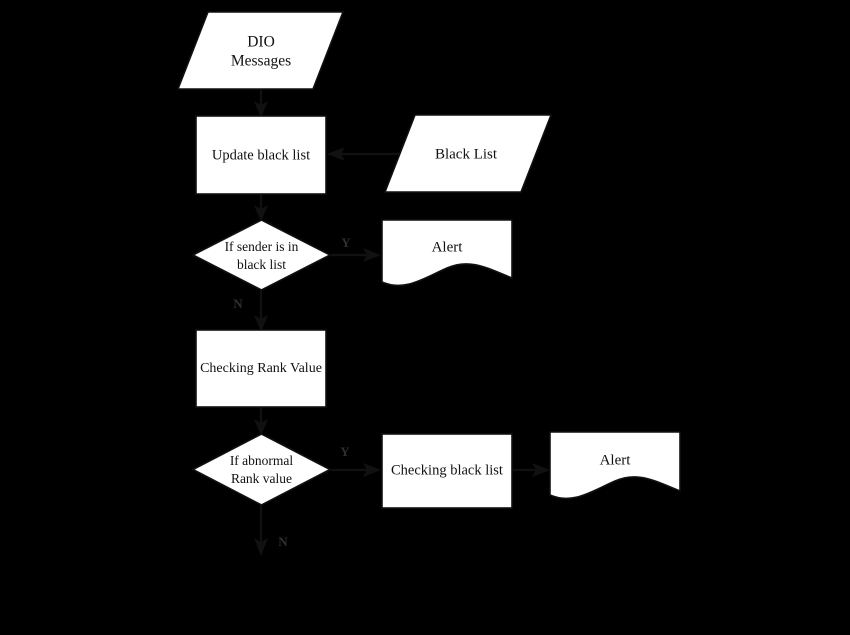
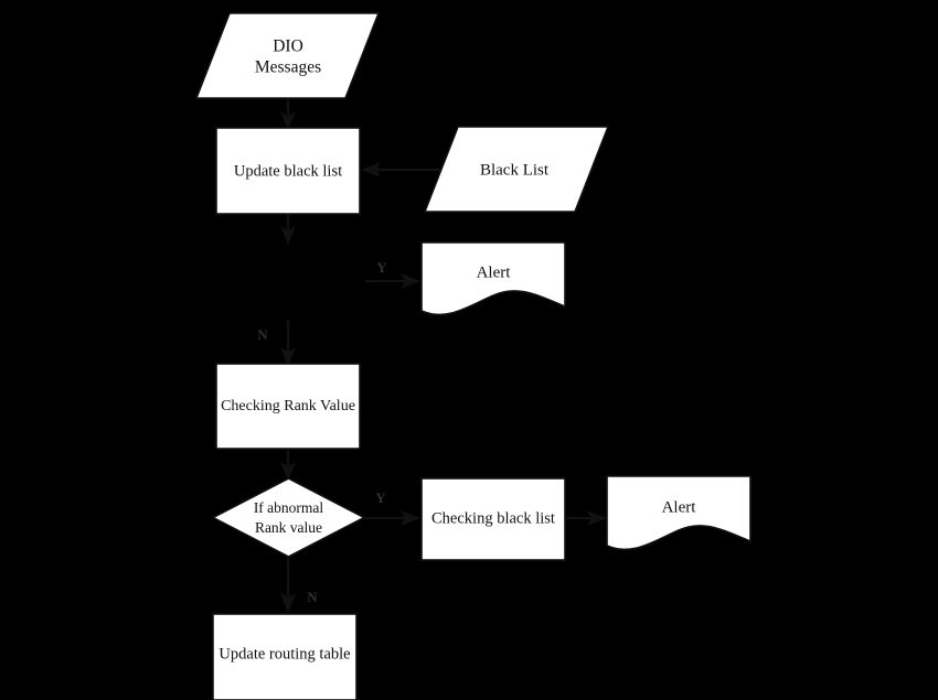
  DIO
  Messages
  Update black list
  Black List
- If sender is in
- black list
  Alert
  Checking Rank Value
  If abnormal
  Rank value
  Checking black list
  Alert
+ Update routing table
  Y
  N
  Y
  N
